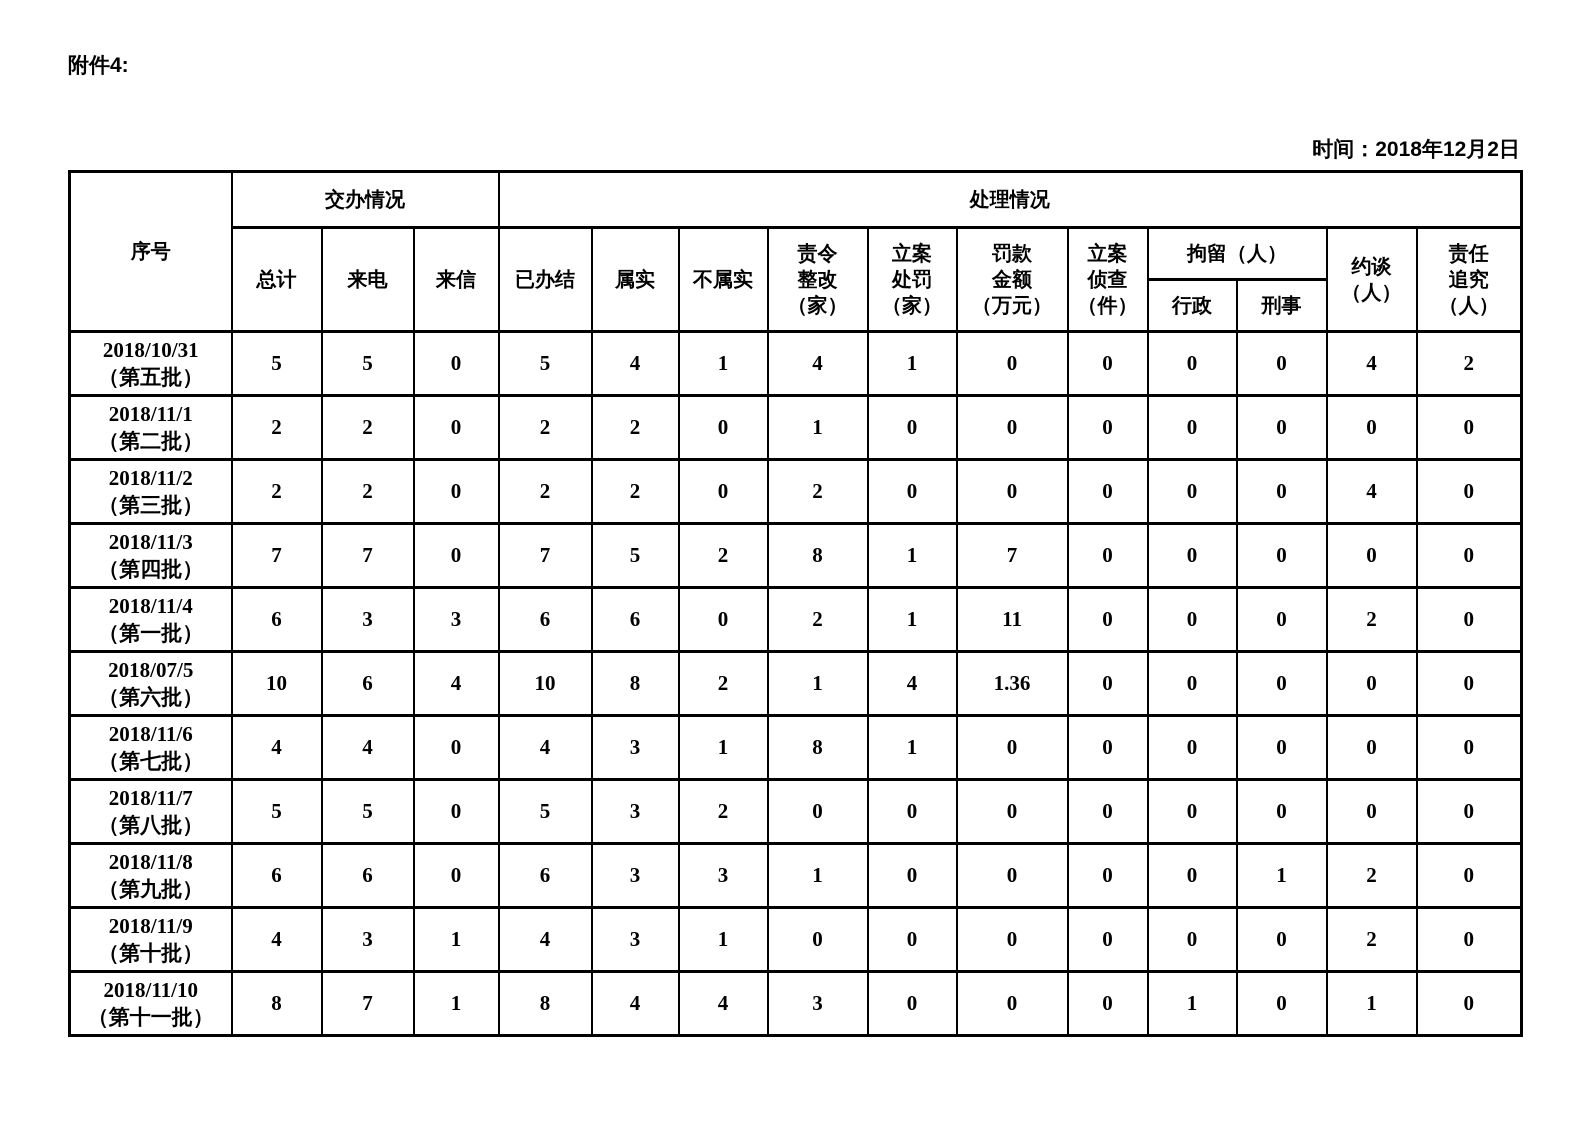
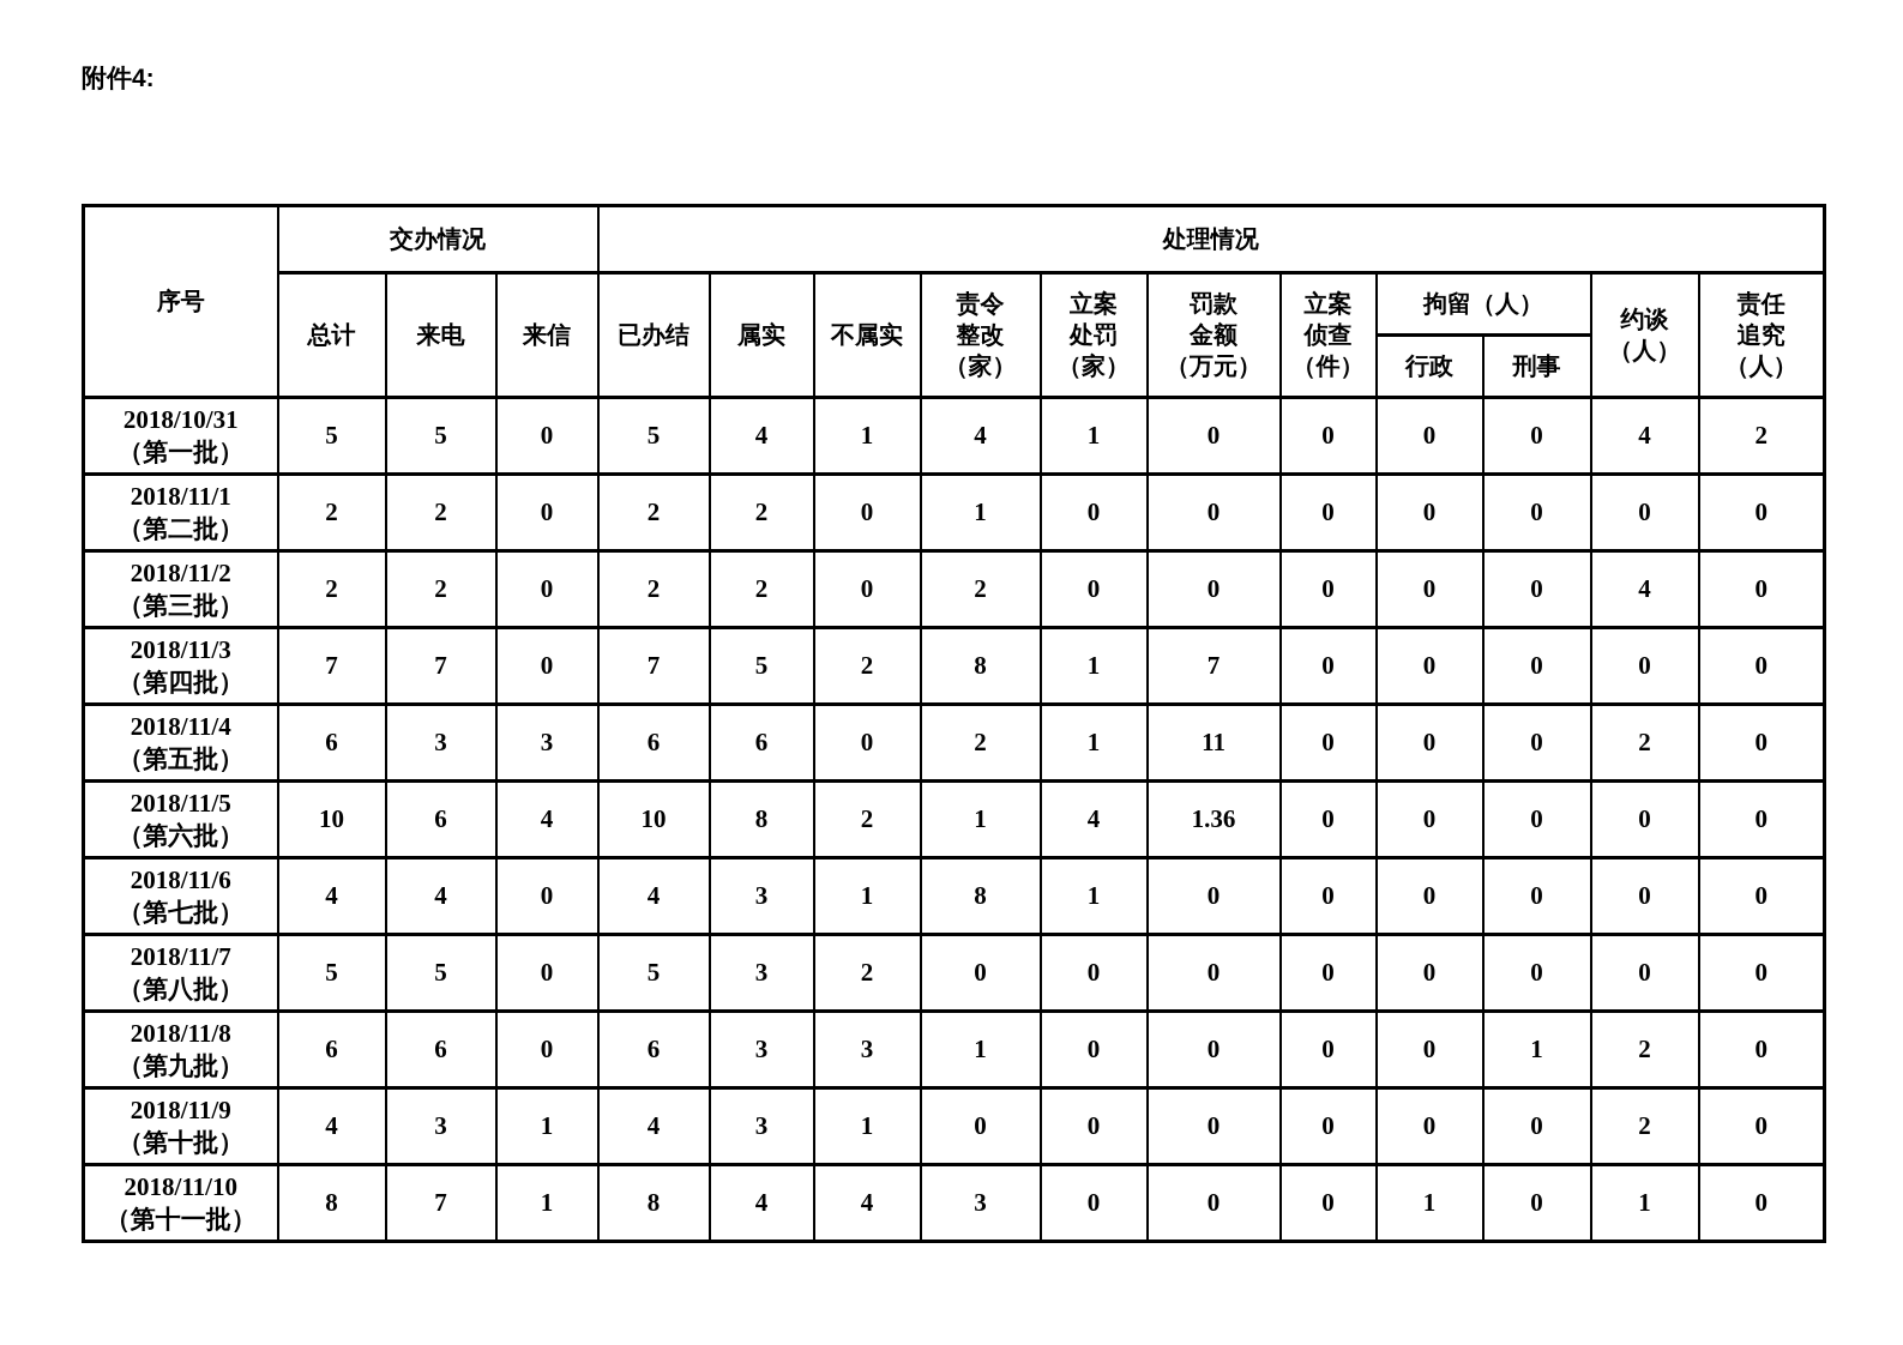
  附件4:
- 时间：2018年12月2日
  序号	交办情况	处理情况
  总计	来电	来信	已办结	属实	不属实	责令 整改 （家）	立案 处罚 （家）	罚款 金额 （万元）	立案 侦查 （件）	拘留（人）	约谈 （人）	责任 追究 （人）
  行政	刑事
- 2018/10/31 （第五批）	5	5	0	5	4	1	4	1	0	0	0	0	4	2
+ 2018/10/31 （第一批）	5	5	0	5	4	1	4	1	0	0	0	0	4	2
  2018/11/1 （第二批）	2	2	0	2	2	0	1	0	0	0	0	0	0	0
  2018/11/2 （第三批）	2	2	0	2	2	0	2	0	0	0	0	0	4	0
  2018/11/3 （第四批）	7	7	0	7	5	2	8	1	7	0	0	0	0	0
- 2018/11/4 （第一批）	6	3	3	6	6	0	2	1	11	0	0	0	2	0
+ 2018/11/4 （第五批）	6	3	3	6	6	0	2	1	11	0	0	0	2	0
- 2018/07/5 （第六批）	10	6	4	10	8	2	1	4	1.36	0	0	0	0	0
+ 2018/11/5 （第六批）	10	6	4	10	8	2	1	4	1.36	0	0	0	0	0
  2018/11/6 （第七批）	4	4	0	4	3	1	8	1	0	0	0	0	0	0
  2018/11/7 （第八批）	5	5	0	5	3	2	0	0	0	0	0	0	0	0
  2018/11/8 （第九批）	6	6	0	6	3	3	1	0	0	0	0	1	2	0
  2018/11/9 （第十批）	4	3	1	4	3	1	0	0	0	0	0	0	2	0
  2018/11/10 （第十一批）	8	7	1	8	4	4	3	0	0	0	1	0	1	0
